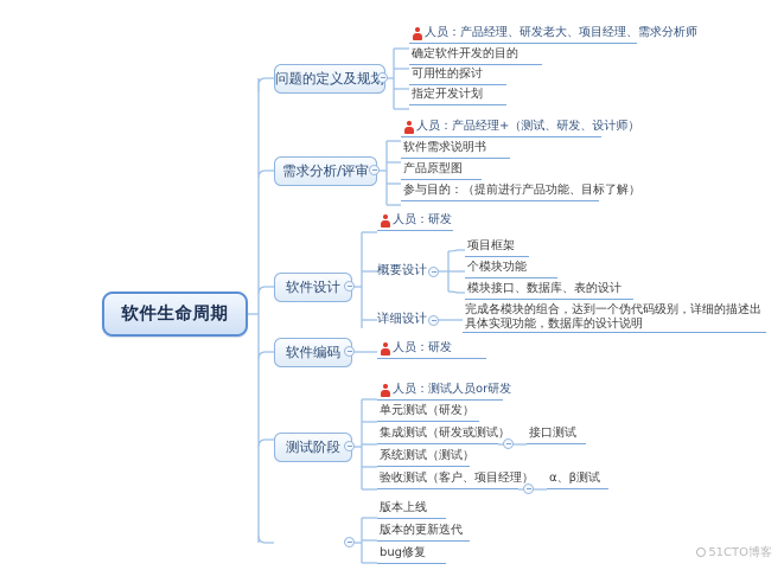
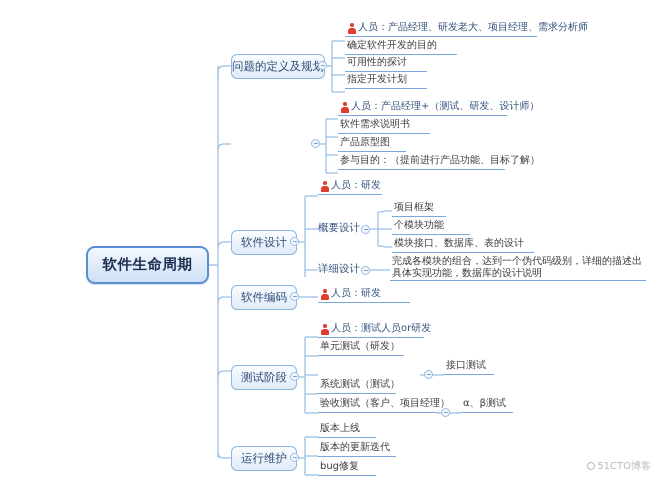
  软件生命周期
  问题的定义及规
  人员：产品经理、研发老大、项目经理、需求分析师
  确定软件开发的目的
  可用性的探讨
  指定开发计划
- 需求分析/评审
  人员：产品经理+（测试、研发、设计师）
  软件需求说明书
  产品原型图
  参与目的：（提前进行产品功能、目标了解）
  软件设计
  人员：研发
  概要设计
  项目框架
  个模块功能
  模块接口、数据库、表的设计
  详细设计
  完成各模块的组合，达到一个伪代码级别，详细的描述出具体实现功能，数据库的设计说明
  软件编码
  人员：研发
  测试阶段
  人员：测试人员or研发
  单元测试（研发）
- 集成测试（研发或测试）
  接口测试
  系统测试（测试）
  验收测试（客户、项目经理）
  α、β测试
+ 运行维护
  版本上线
  版本的更新迭代
  bug修复
  51CTO博客
